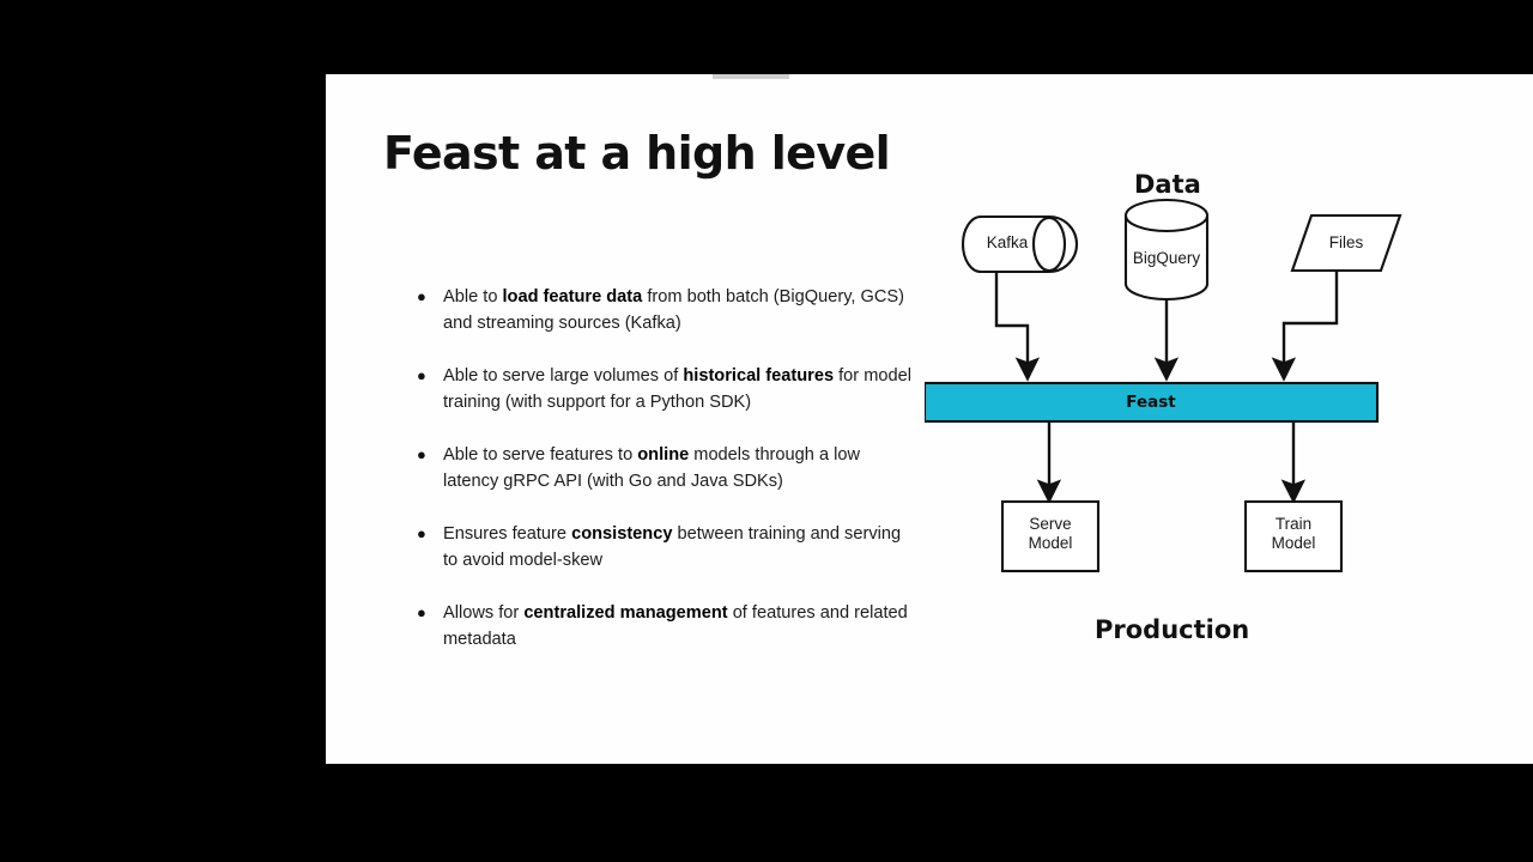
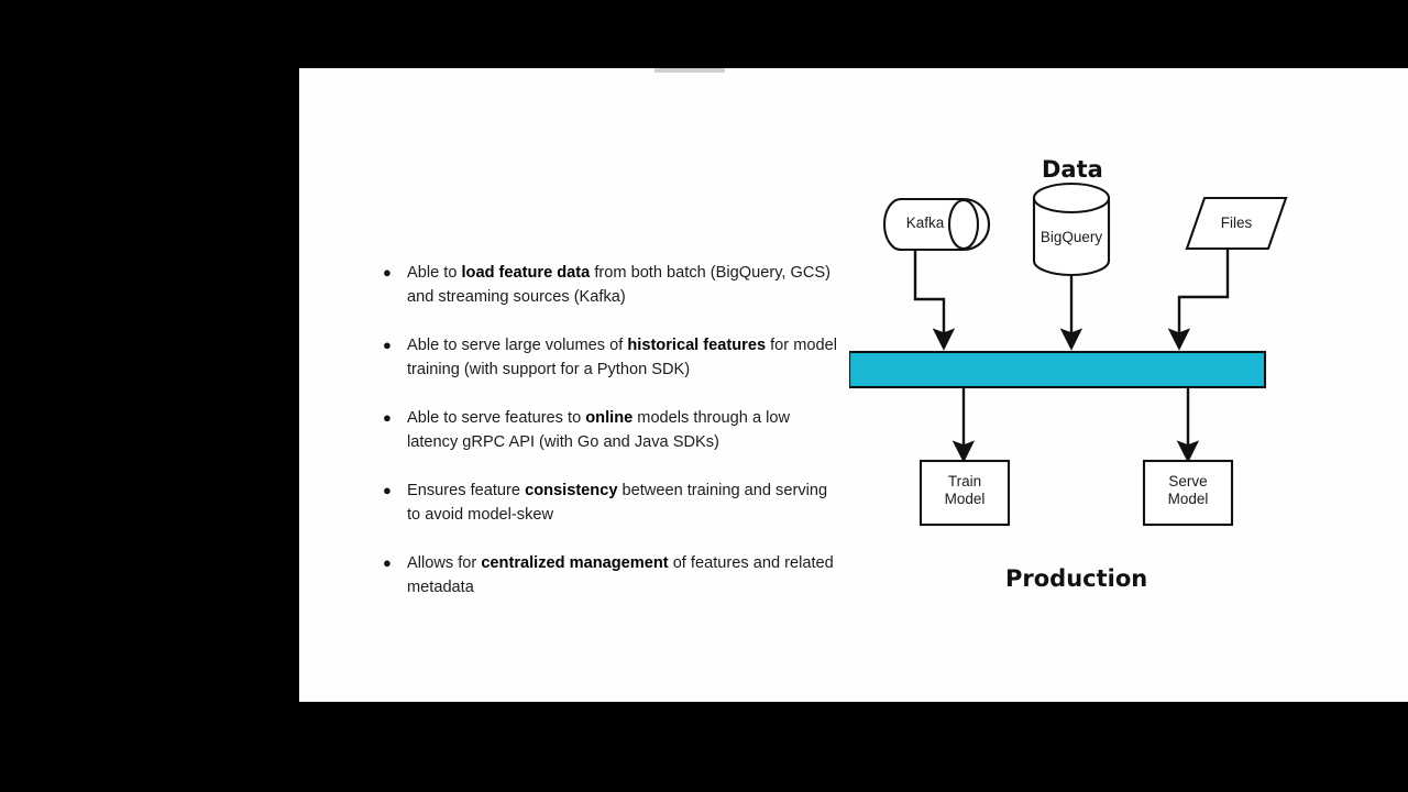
- Feast at a high level
  ●
  Able to load feature data from both batch (BigQuery, GCS) and streaming sources (Kafka)
  ●
  Able to serve large volumes of historical features for model training (with support for a Python SDK)
  ●
  Able to serve features to online models through a low latency gRPC API (with Go and Java SDKs)
  ●
  Ensures feature consistency between training and serving to avoid model-skew
  ●
  Allows for centralized management of features and related metadata
  Data
  Production
  Kafka
  BigQuery
  Files
- Feast
- Serve
+ Train
  Model
- Train
+ Serve
  Model
